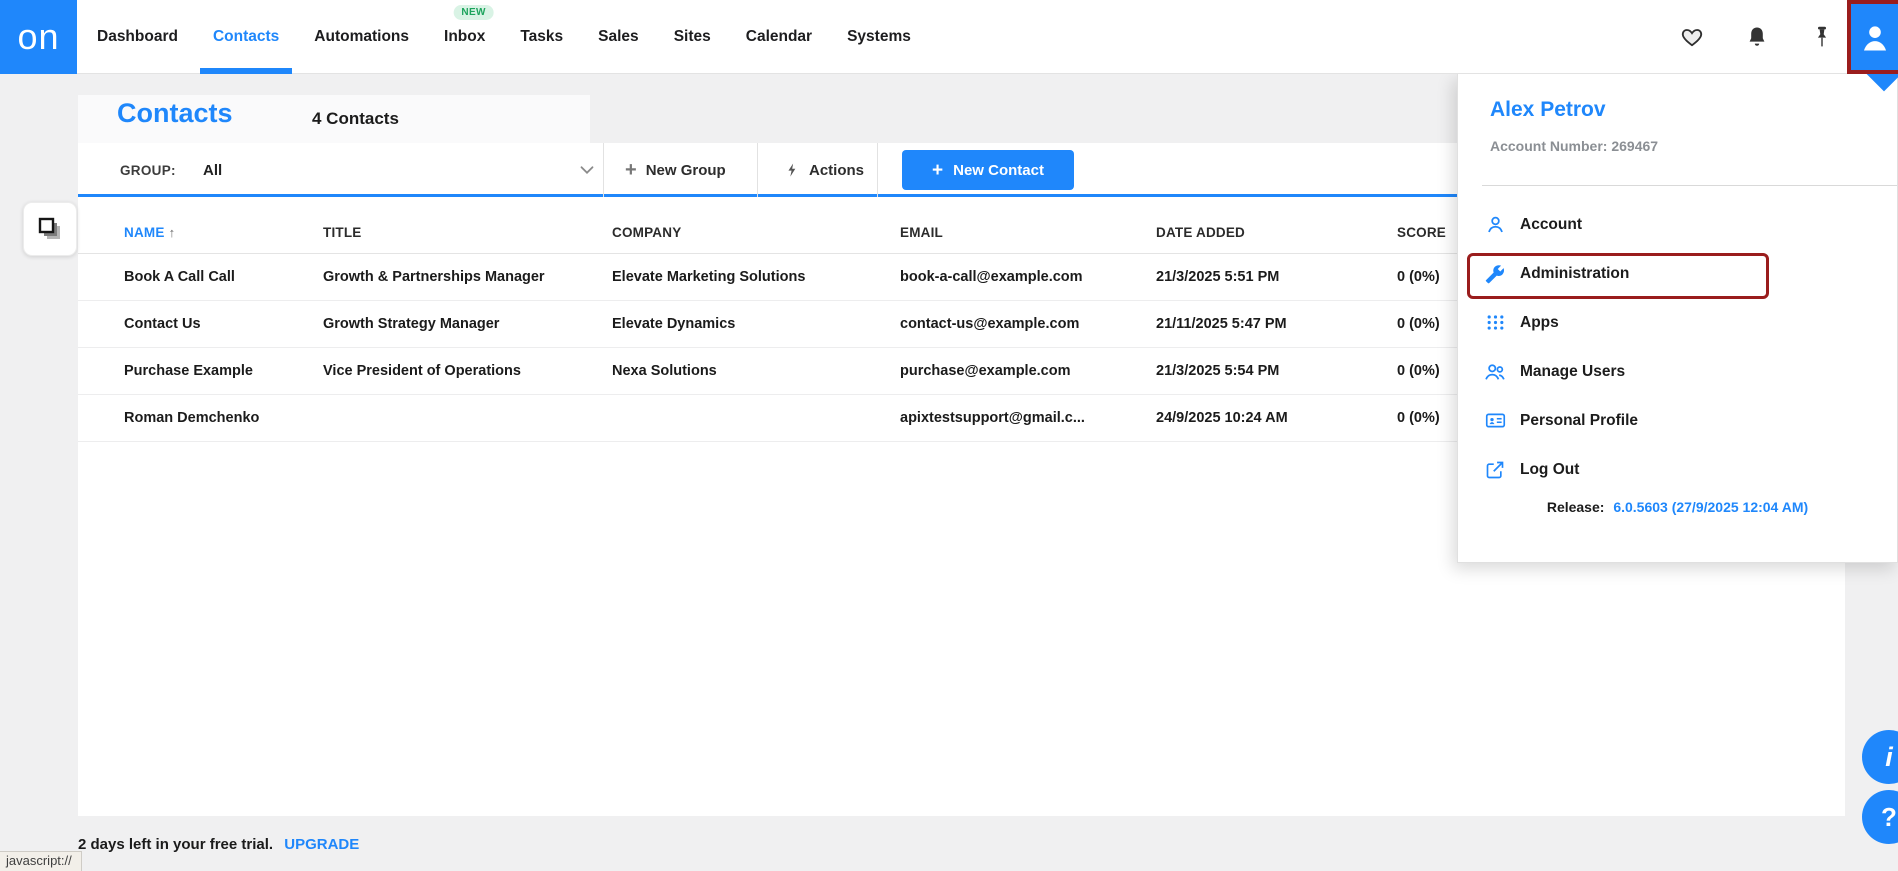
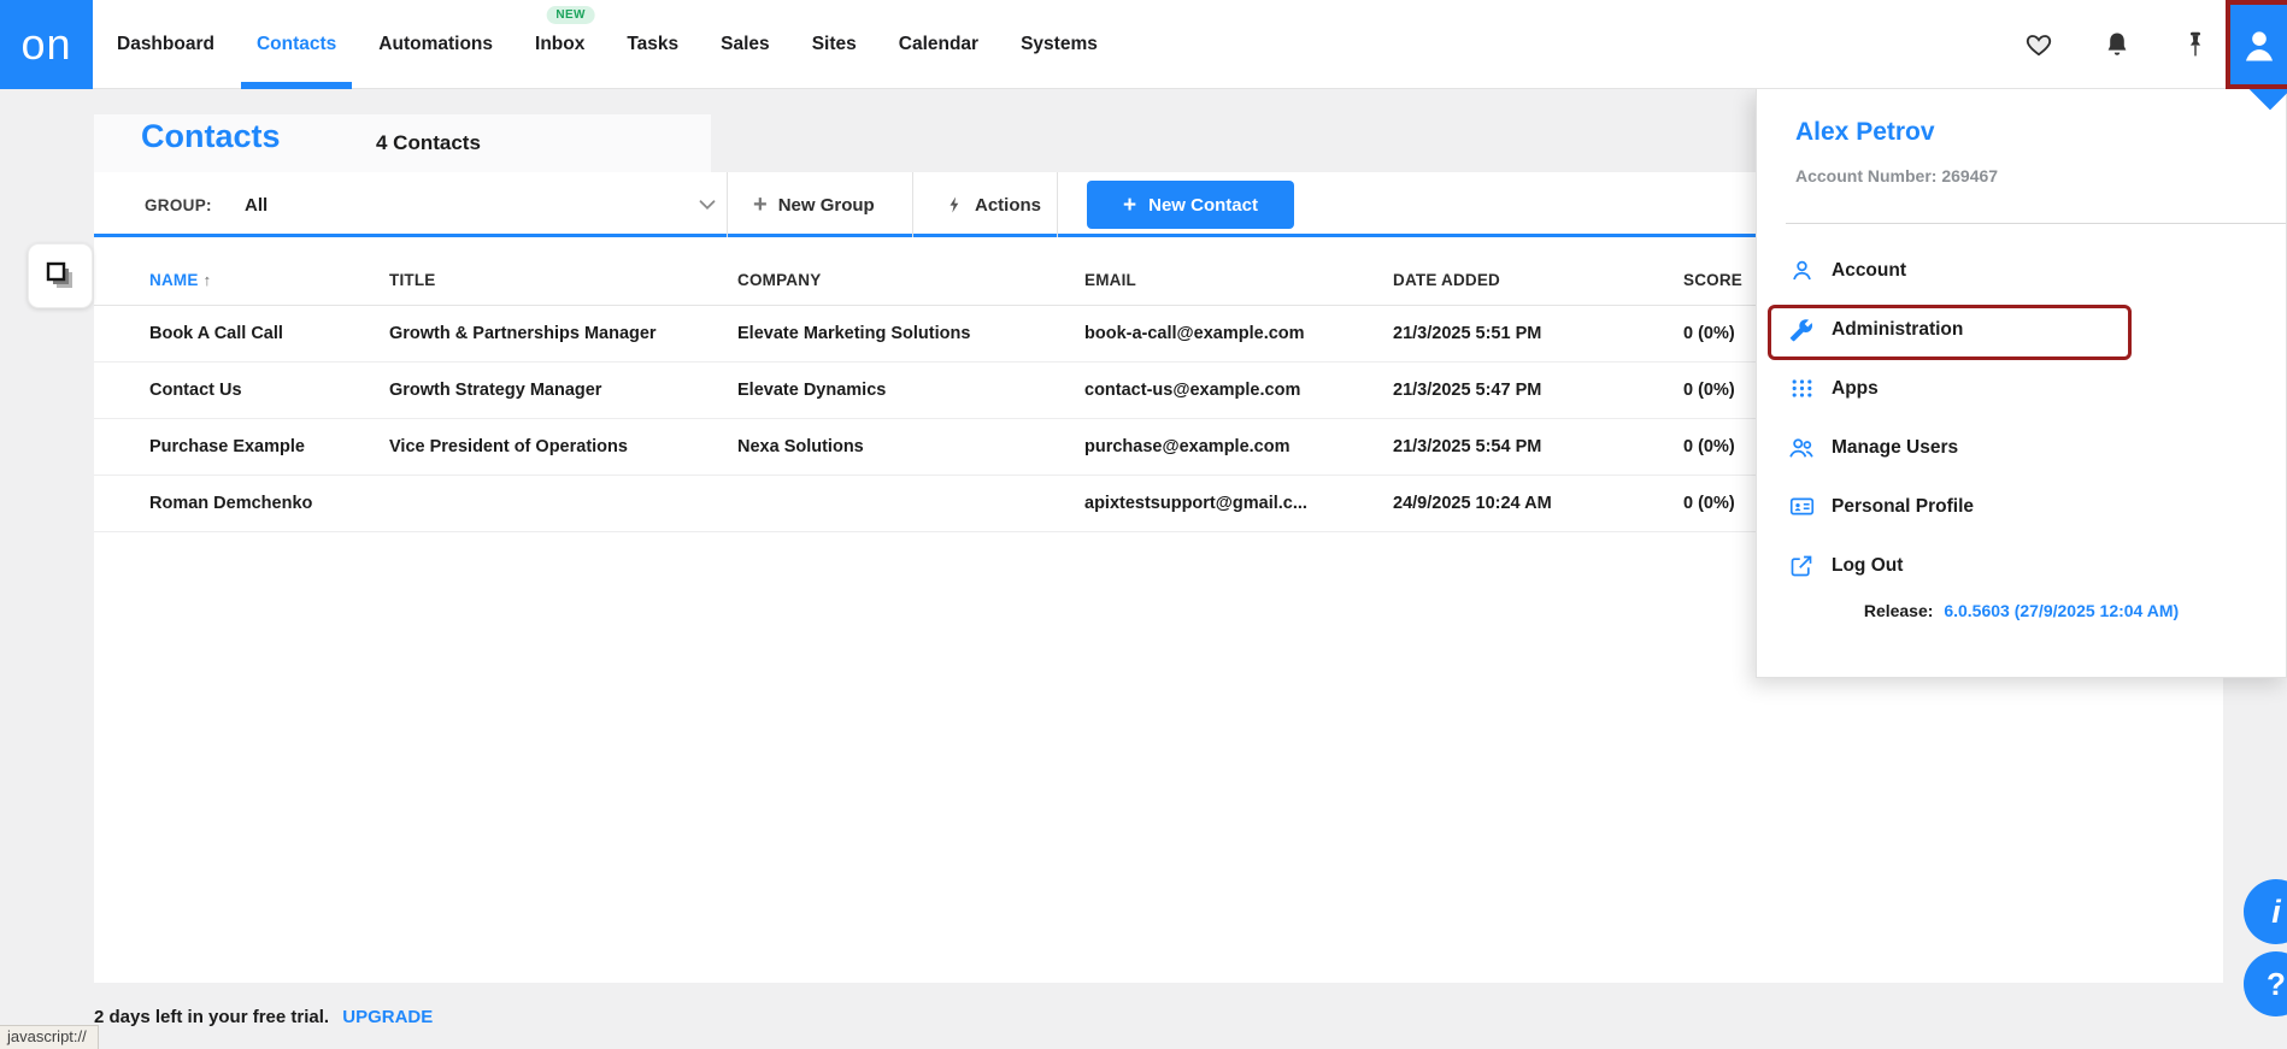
  Contacts
  4 Contacts
  GROUP:
  All
  +
  New Group
  Actions
  +
  New Contact
  NAME ↑
  TITLE
  COMPANY
  EMAIL
  DATE ADDED
  SCORE
  Book A Call Call
  Growth & Partnerships Manager
  Elevate Marketing Solutions
  book-a-call@example.com
  21/3/2025 5:51 PM
  0 (0%)
  Contact Us
  Growth Strategy Manager
  Elevate Dynamics
  contact-us@example.com
- 21/11/2025 5:47 PM
+ 21/3/2025 5:47 PM
  0 (0%)
  Purchase Example
  Vice President of Operations
  Nexa Solutions
  purchase@example.com
  21/3/2025 5:54 PM
  0 (0%)
  Roman Demchenko
  apixtestsupport@gmail.c...
  24/9/2025 10:24 AM
  0 (0%)
  on
  Dashboard
  Contacts
  Automations
  NEW
  Inbox
  Tasks
  Sales
  Sites
  Calendar
  Systems
  Alex Petrov
  Account Number: 269467
  Account
  Administration
  Apps
  Manage Users
  Personal Profile
  Log Out
  Release: 6.0.5603 (27/9/2025 12:04 AM)
  2 days left in your free trial. UPGRADE
  javascript://
  i
  ?
